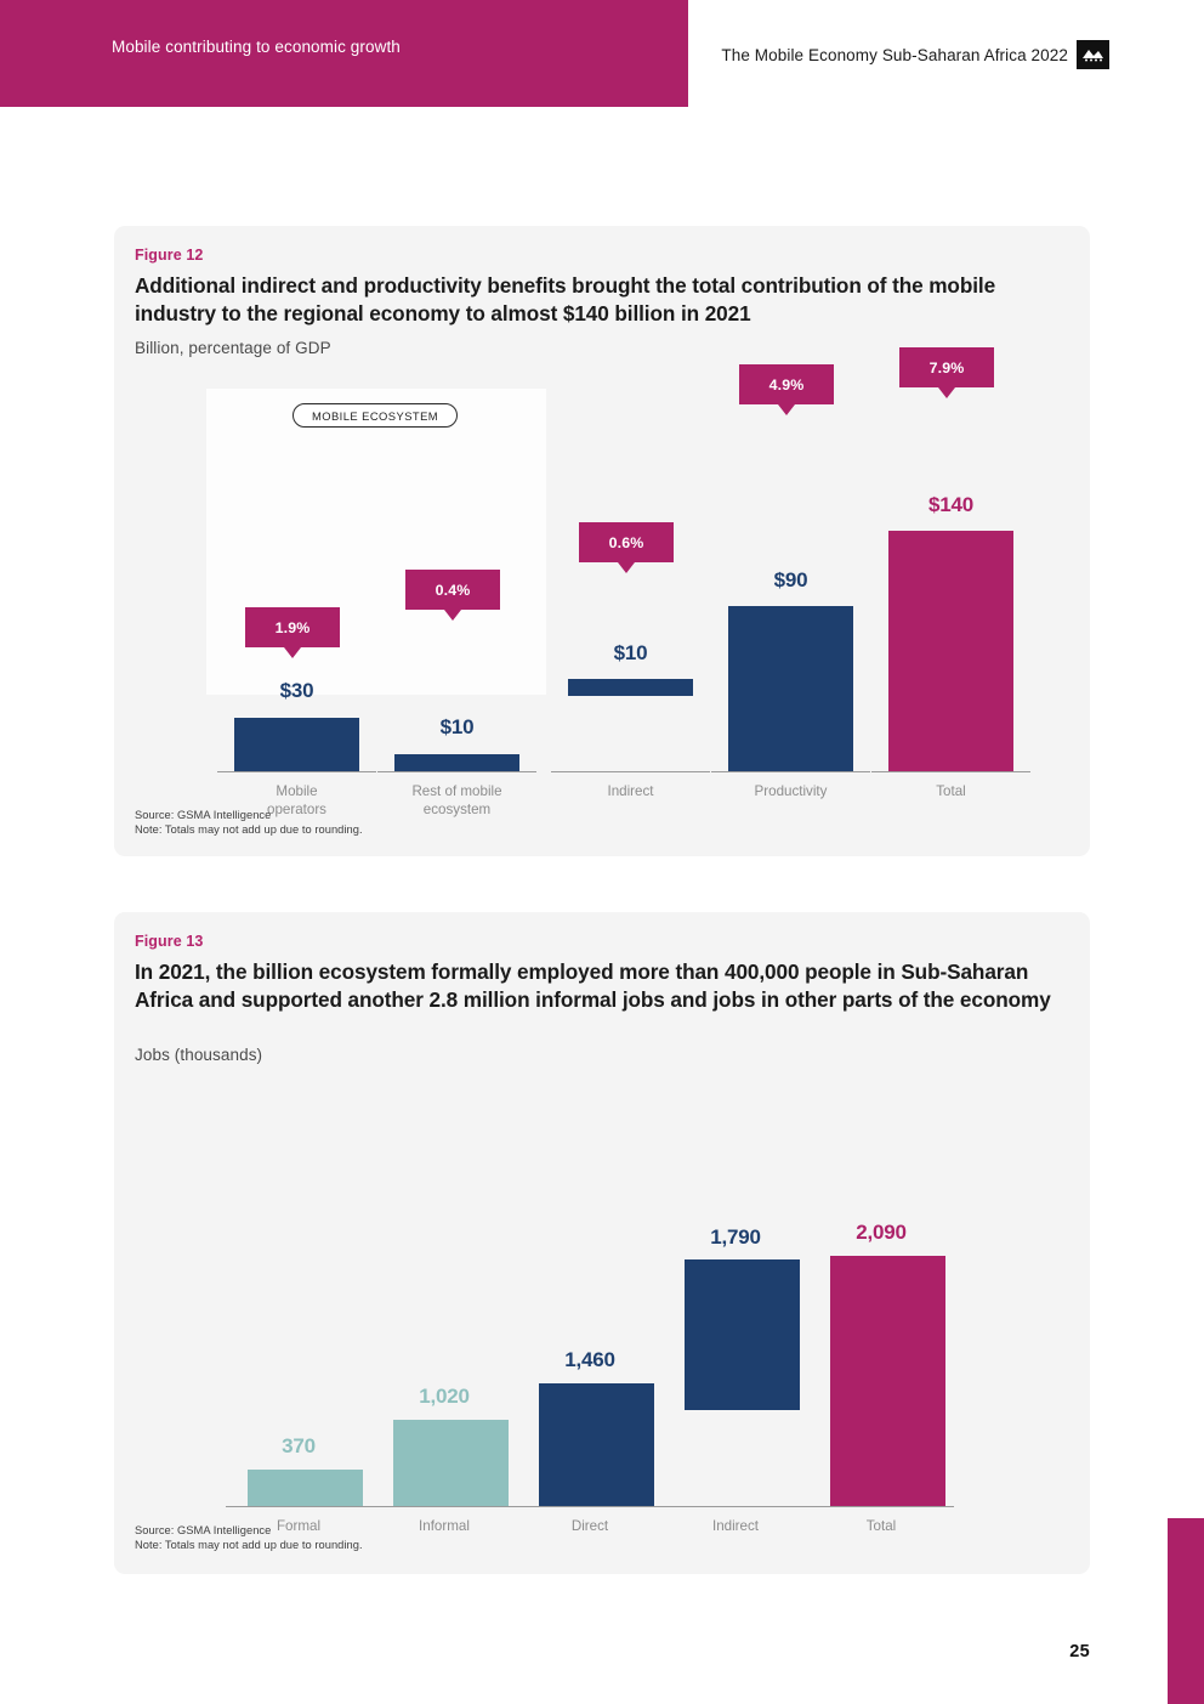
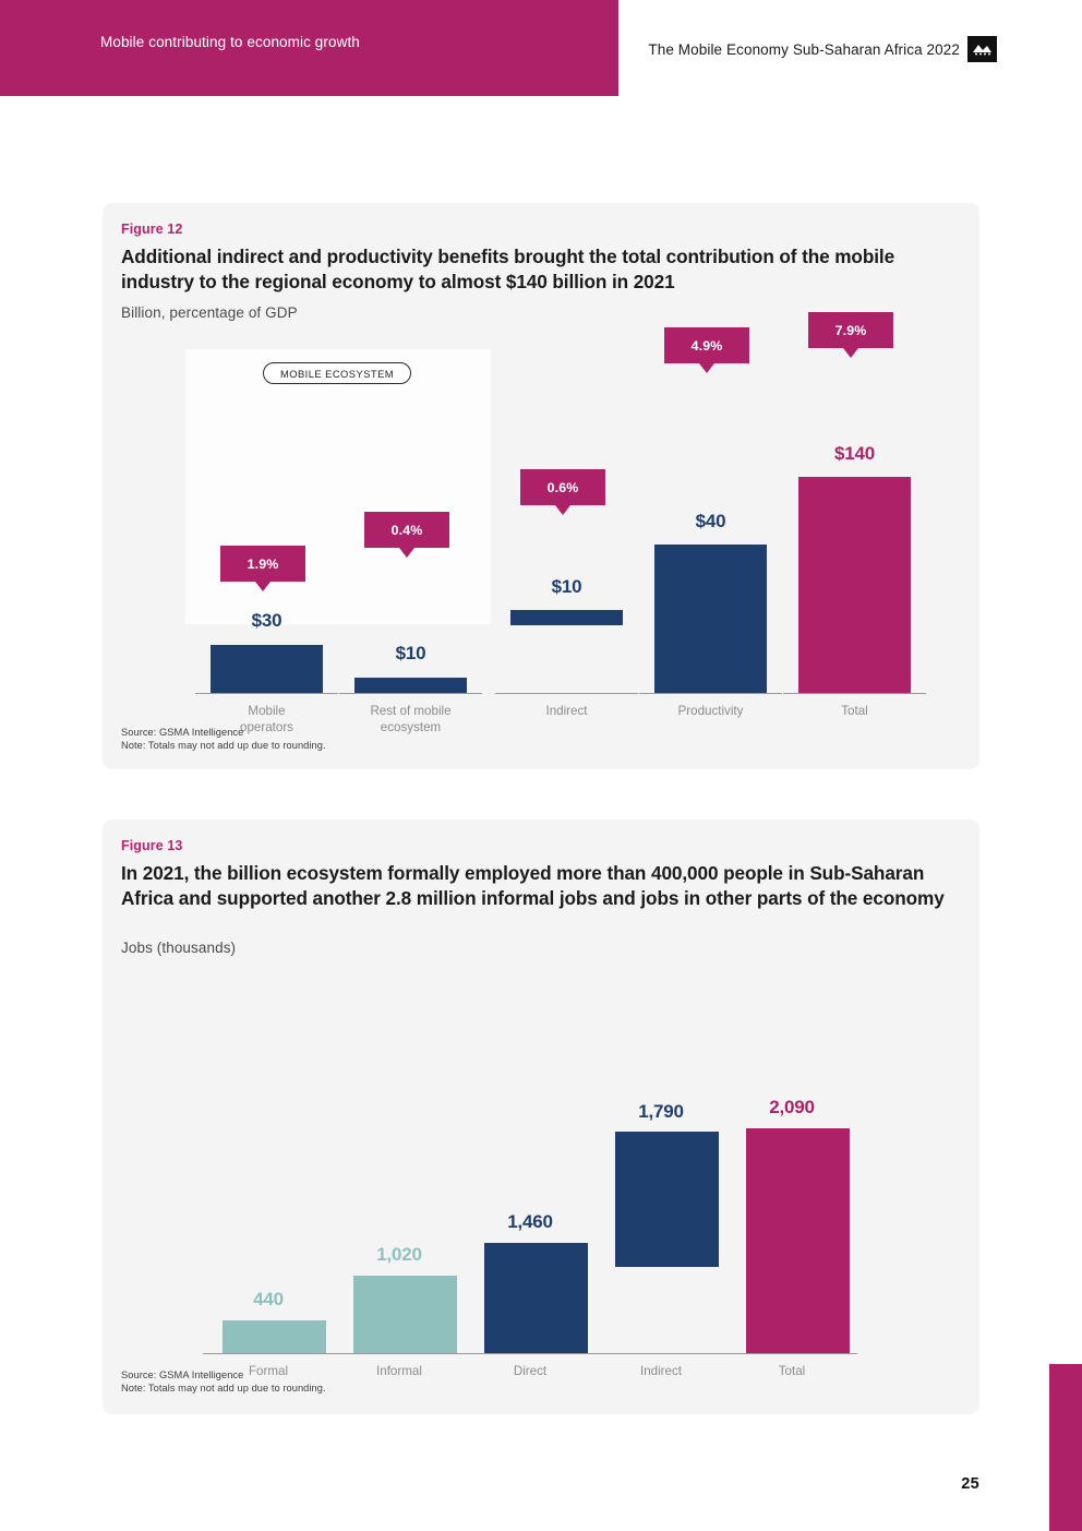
  Mobile contributing to economic growth
  The Mobile Economy Sub-Saharan Africa 2022
  Figure 12
  Additional indirect and productivity benefits brought the total contribution of the mobile industry to the regional economy to almost $140 billion in 2021
  Billion, percentage of GDP
  MOBILE ECOSYSTEM
  1.9%
  $30
  Mobile
  operators
  0.4%
  $10
  Rest of mobile
  ecosystem
  0.6%
  $10
  Indirect
  4.9%
- $90
+ $40
  Productivity
  7.9%
  $140
  Total
  Source: GSMA Intelligence
  Note: Totals may not add up due to rounding.
  Figure 13
  In 2021, the billion ecosystem formally employed more than 400,000 people in Sub-Saharan Africa and supported another 2.8 million informal jobs and jobs in other parts of the economy
  Jobs (thousands)
- 370
+ 440
  Formal
  1,020
  Informal
  1,460
  Direct
  1,790
  Indirect
  2,090
  Total
  Source: GSMA Intelligence
  Note: Totals may not add up due to rounding.
  25
